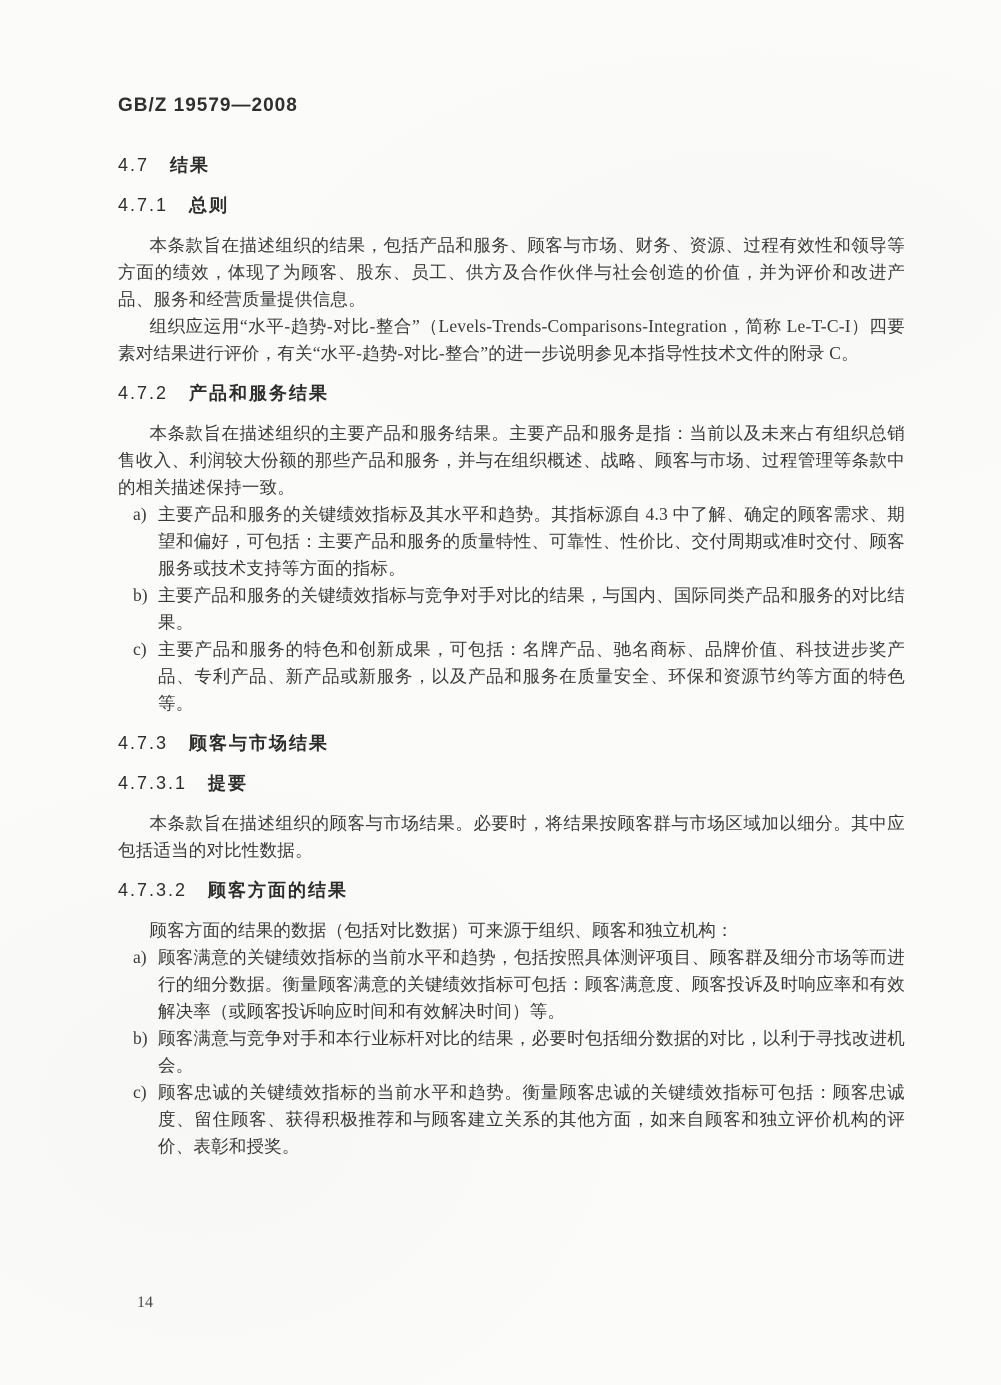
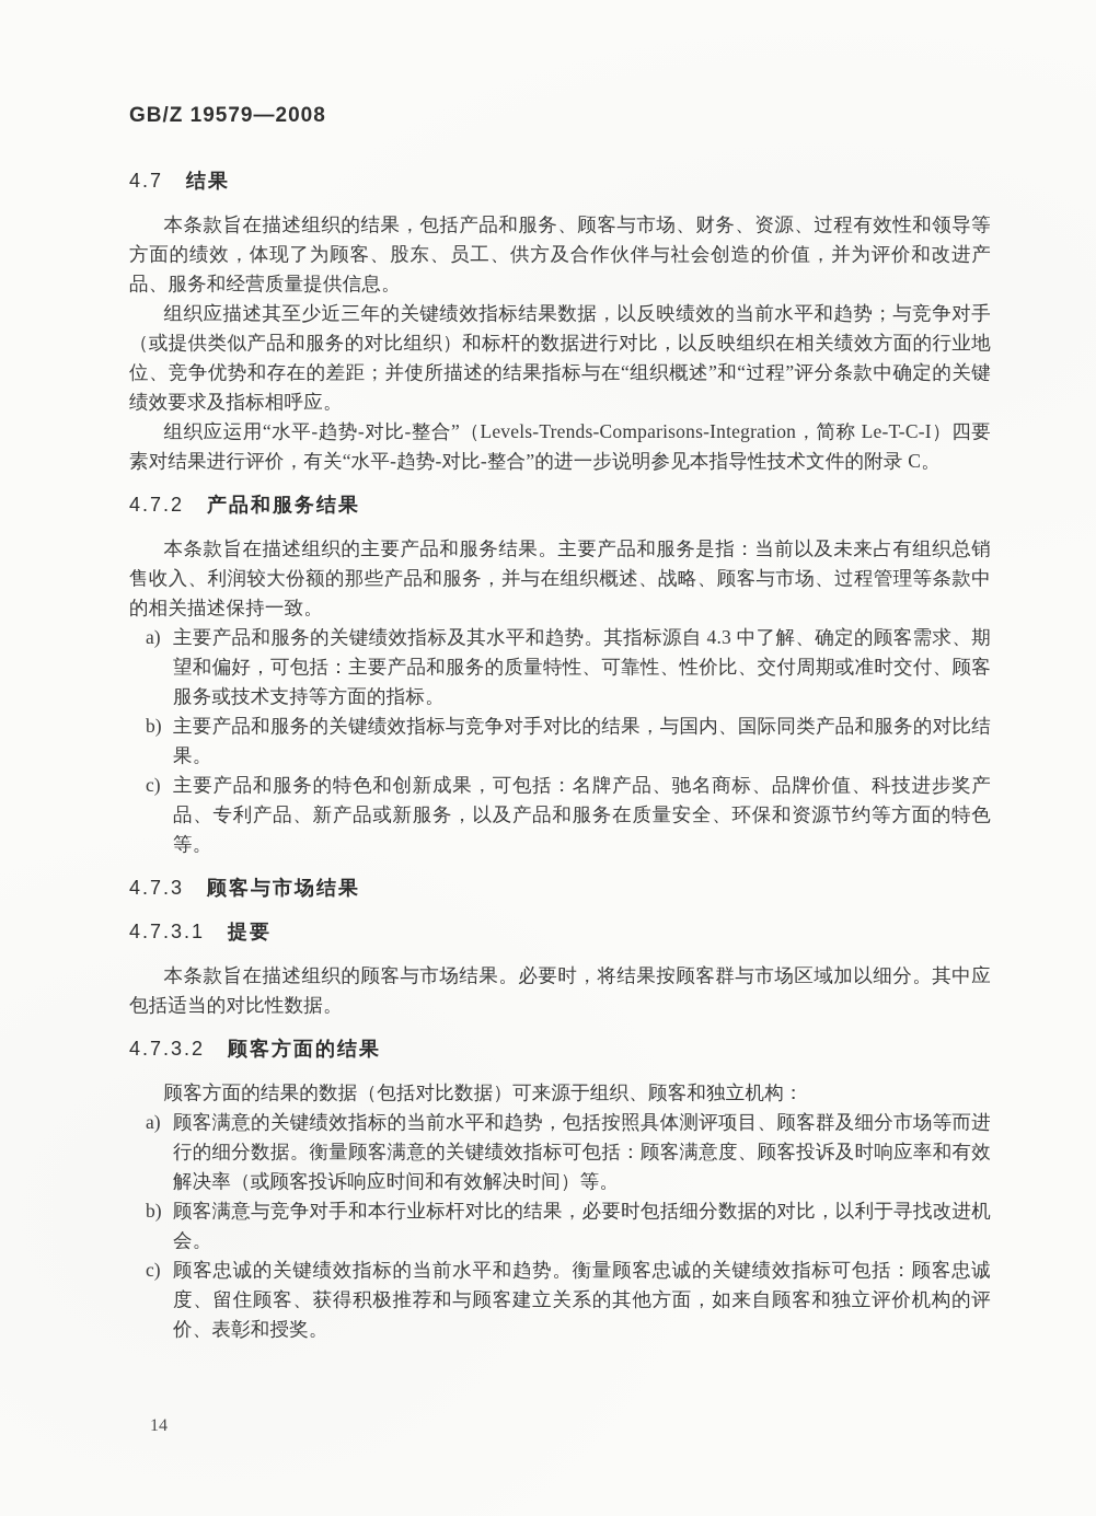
  GB/Z 19579—2008
  4.7 结果
- 4.7.1 总则
  本条款旨在描述组织的结果，包括产品和服务、顾客与市场、财务、资源、过程有效性和领导等方面的绩效，体现了为顾客、股东、员工、供方及合作伙伴与社会创造的价值，并为评价和改进产品、服务和经营质量提供信息。
+ 组织应描述其至少近三年的关键绩效指标结果数据，以反映绩效的当前水平和趋势；与竞争对手（或提供类似产品和服务的对比组织）和标杆的数据进行对比，以反映组织在相关绩效方面的行业地位、竞争优势和存在的差距；并使所描述的结果指标与在“组织概述”和“过程”评分条款中确定的关键绩效要求及指标相呼应。
  组织应运用“水平-趋势-对比-整合”（Levels-Trends-Comparisons-Integration，简称 Le-T-C-I）四要素对结果进行评价，有关“水平-趋势-对比-整合”的进一步说明参见本指导性技术文件的附录 C。
  4.7.2 产品和服务结果
  本条款旨在描述组织的主要产品和服务结果。主要产品和服务是指：当前以及未来占有组织总销售收入、利润较大份额的那些产品和服务，并与在组织概述、战略、顾客与市场、过程管理等条款中的相关描述保持一致。
  a)
  主要产品和服务的关键绩效指标及其水平和趋势。其指标源自 4.3 中了解、确定的顾客需求、期望和偏好，可包括：主要产品和服务的质量特性、可靠性、性价比、交付周期或准时交付、顾客服务或技术支持等方面的指标。
  b)
  主要产品和服务的关键绩效指标与竞争对手对比的结果，与国内、国际同类产品和服务的对比结果。
  c)
  主要产品和服务的特色和创新成果，可包括：名牌产品、驰名商标、品牌价值、科技进步奖产品、专利产品、新产品或新服务，以及产品和服务在质量安全、环保和资源节约等方面的特色等。
  4.7.3 顾客与市场结果
  4.7.3.1 提要
  本条款旨在描述组织的顾客与市场结果。必要时，将结果按顾客群与市场区域加以细分。其中应包括适当的对比性数据。
  4.7.3.2 顾客方面的结果
  顾客方面的结果的数据（包括对比数据）可来源于组织、顾客和独立机构：
  a)
  顾客满意的关键绩效指标的当前水平和趋势，包括按照具体测评项目、顾客群及细分市场等而进行的细分数据。衡量顾客满意的关键绩效指标可包括：顾客满意度、顾客投诉及时响应率和有效解决率（或顾客投诉响应时间和有效解决时间）等。
  b)
  顾客满意与竞争对手和本行业标杆对比的结果，必要时包括细分数据的对比，以利于寻找改进机会。
  c)
  顾客忠诚的关键绩效指标的当前水平和趋势。衡量顾客忠诚的关键绩效指标可包括：顾客忠诚度、留住顾客、获得积极推荐和与顾客建立关系的其他方面，如来自顾客和独立评价机构的评价、表彰和授奖。
  14
